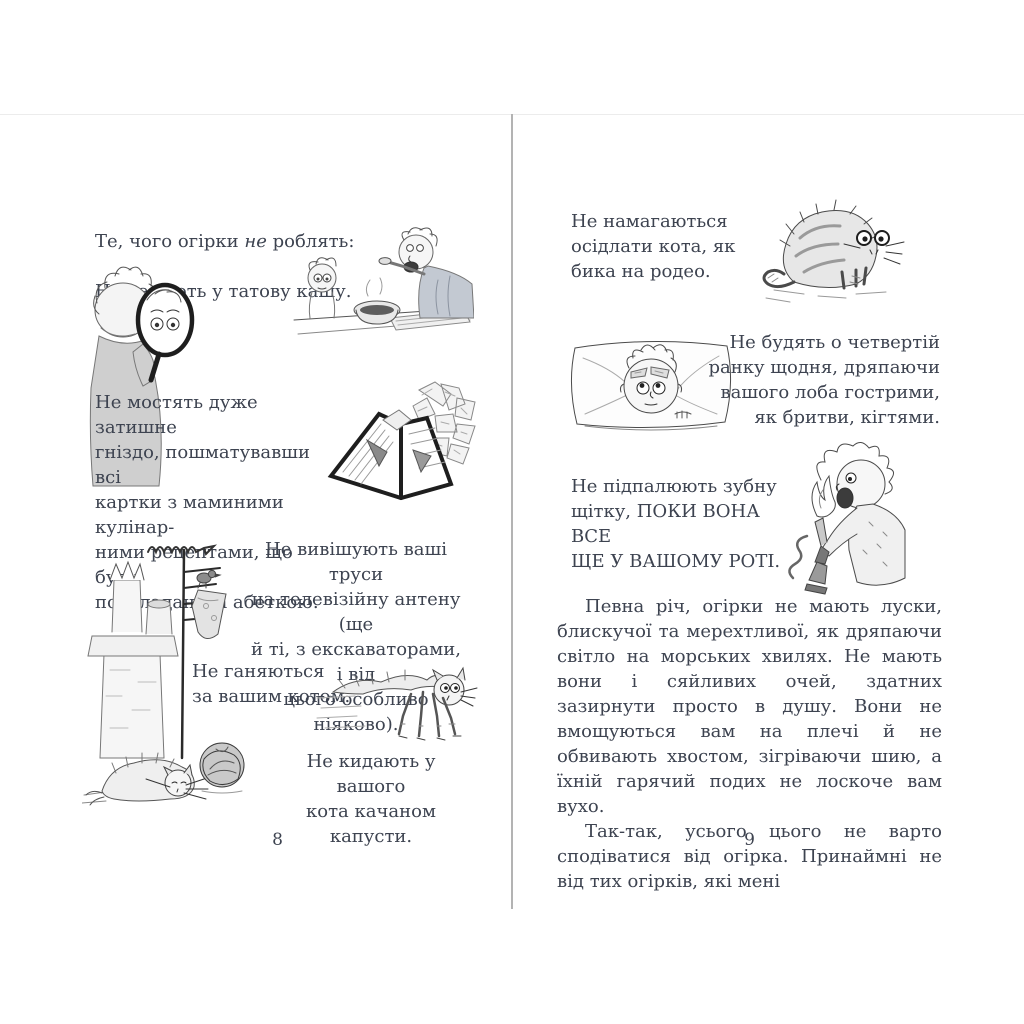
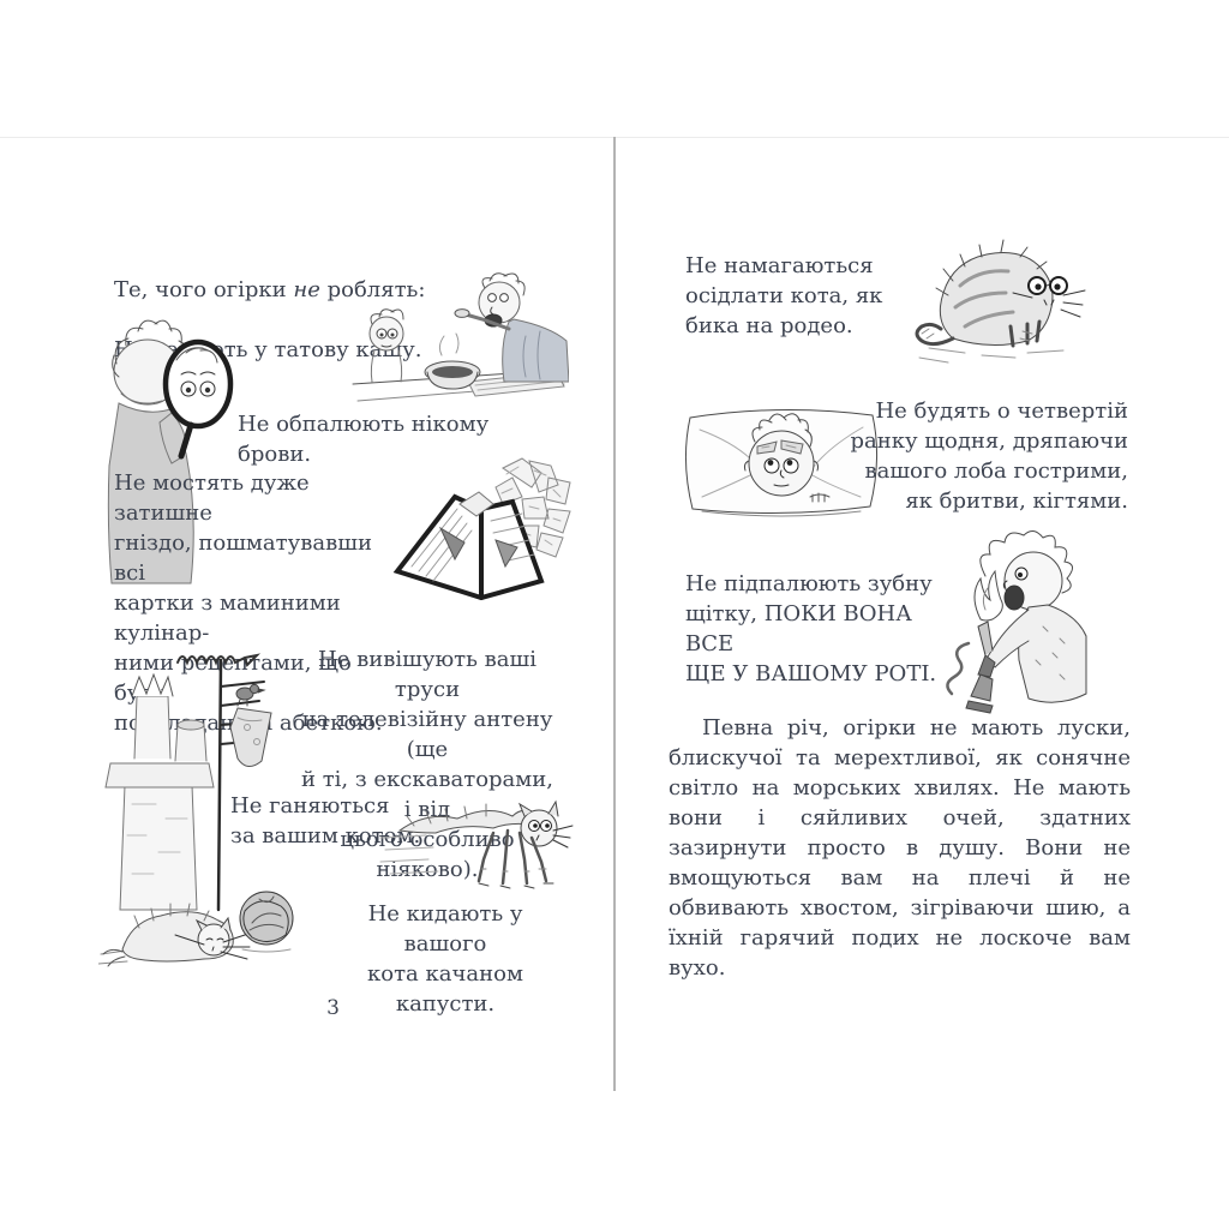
  Те, чого огірки не роблять:
+ Не обпалюють нікому брови.
  Не мостять дуже затишне
  гніздо, пошматувавши всі
  картки з маминими кулінар-
  нимиецептами, що б
  Не вивішують ваші труси
  на телевізійну антену (ще
  й ті, з екскаваторами, і від
  цього особлив ніяково).
  Не ганяються
  за вашим кото
  Не кидають у вашого
  кота качаном капусти.
- 8
+ 3
  Не намагаються
  осідлати кота, як
  бика на родео.
  Не будять о четвертій
  ранку щодня, дряпаючи
  вашого лоба гострими,
  як бритви, кігтями.
  Не підпалюють зубну
  щітку, ПОКИ ВОНА ВСЕ
  ЩЕ У ВАШОМУ РОТІ.
- Певна річ, огірки не мають луски, блискучої та мерехтливої, як дряпаючи світло на морських хвилях. Не мають вони і сяйливих очей, здатних зазирнути просто в душу. Вони не вмощуються вам на плечі й не обвивають хвостом, зігріваючи шию, а їхній гарячий подих не лоскоче вам вухо.
+ Певна річ, огірки не мають луски, блискучої та мерехтливої, як сонячне світло на морських хвилях. Не мають вони і сяйливих очей, здатних зазирнути просто в душу. Вони не вмощуються вам на плечі й не обвивають хвостом, зігріваючи шию, а їхній гарячий подих не лоскоче вам вухо.
- Так-так, усього цього не варто сподіватися від огірка. Принаймні не від тих огірків, які мені
- 9
